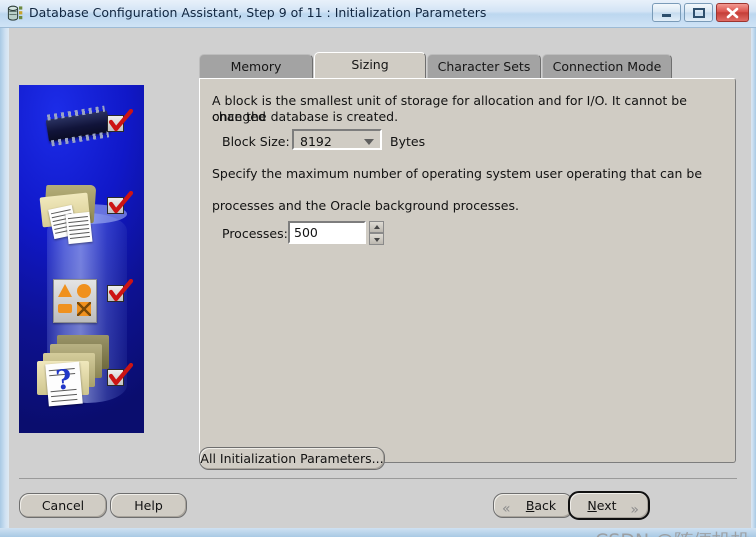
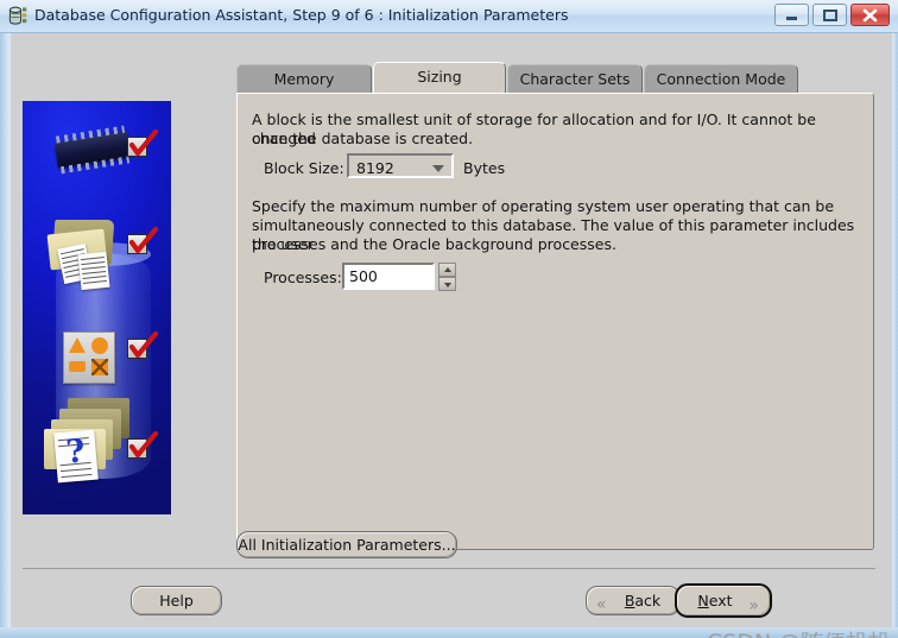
- Database Configuration Assistant, Step 9 of 11 : Initialization Parameters
+ Database Configuration Assistant, Step 9 of 6 : Initialization Parameters
  Memory
  Sizing
  Character Sets
  Connection Mode
  A block is the smallest unit of storage for allocation and for I/O. It cannot be changed
  once the database is created.
  Block Size:
  8192
  Bytes
  Specify the maximum number of operating system user operating that can be
+ simultaneously connected to this database. The value of this parameter includes the user
  processes and the Oracle background processes.
  Processes:
  500
  All Initialization Parameters...
- Cancel
  Help
  «
  Back
  Next
  »
